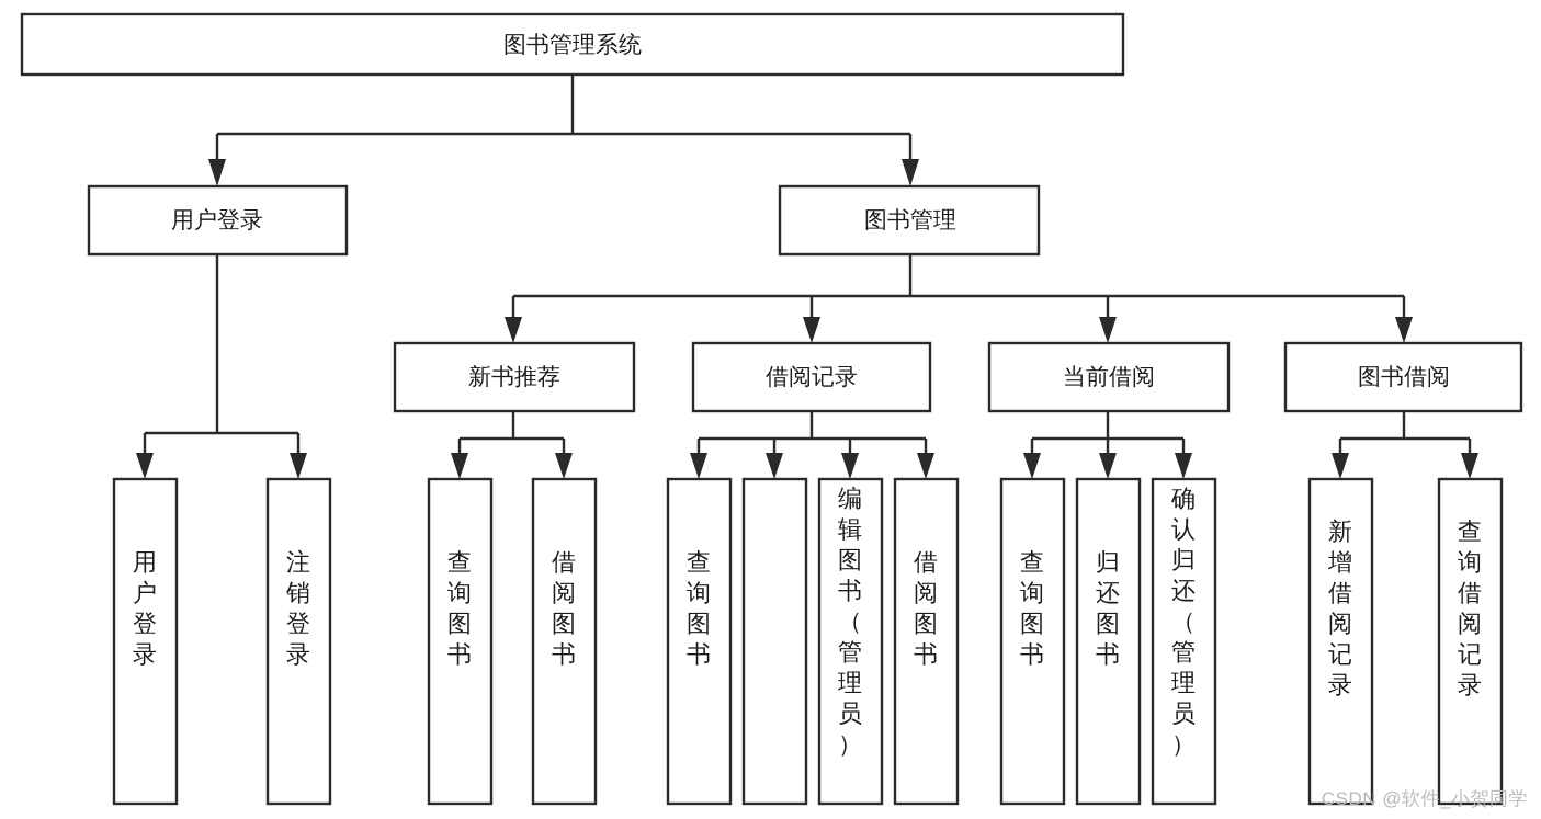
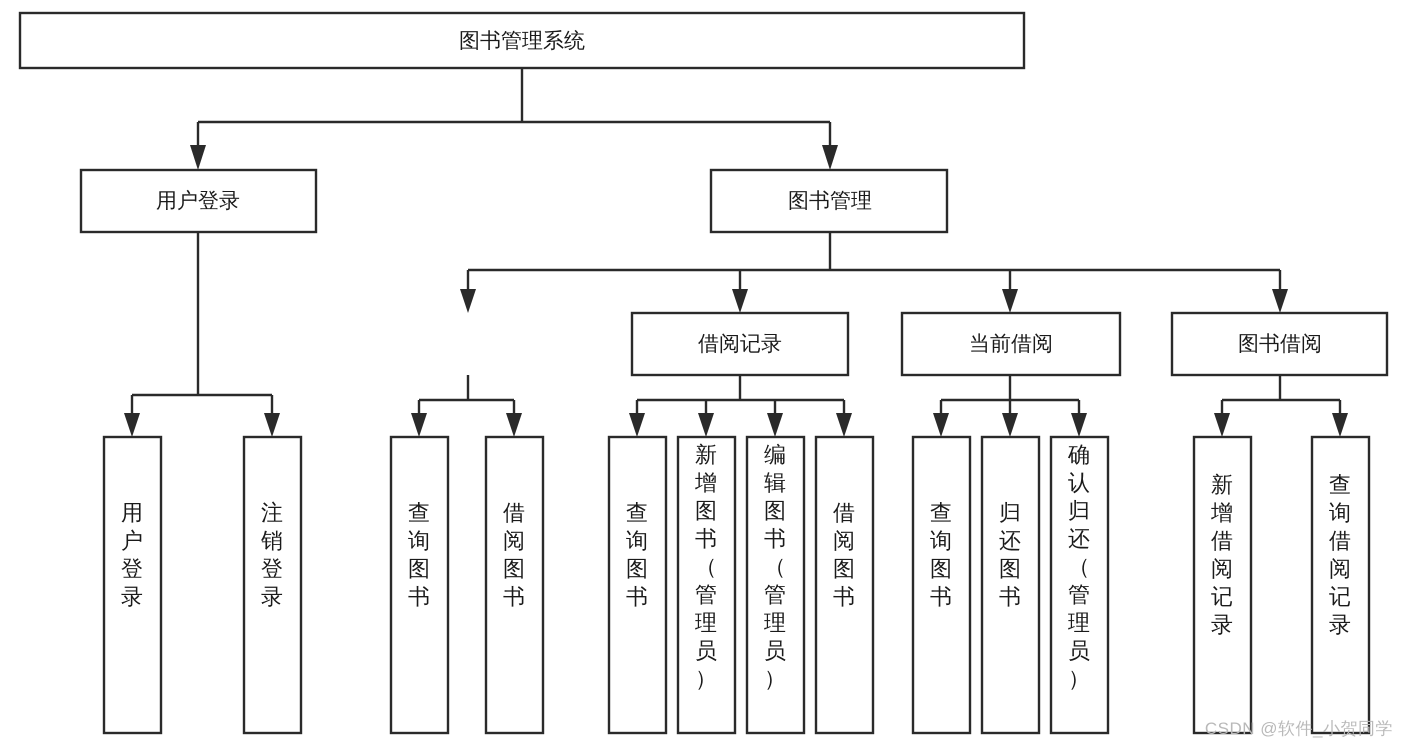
  图书管理系统
  用户登录
  图书管理
- 新书推荐
  借阅记录
  当前借阅
  图书借阅
  用户登录
  注销登录
  查询图书
  借阅图书
  查询图书
+ 新增图书（管理员）
  编辑图书（管理员）
  借阅图书
  查询图书
  归还图书
  确认归还（管理员）
  新增借阅记录
  查询借阅记录
  CSDN @软件_小贺同学
